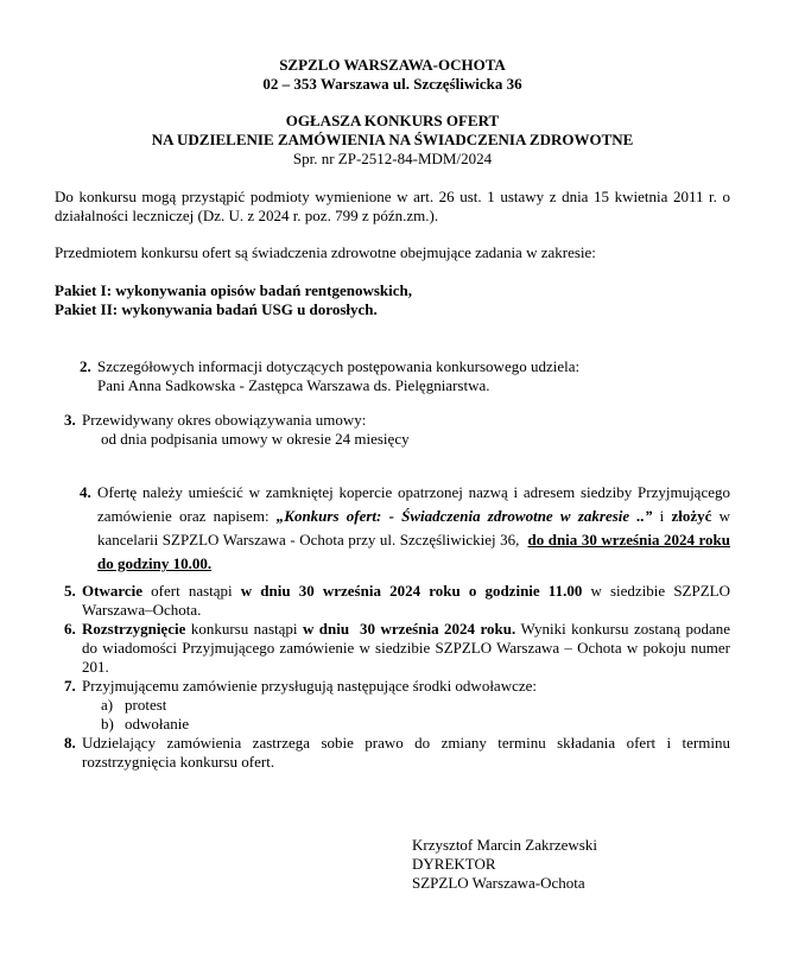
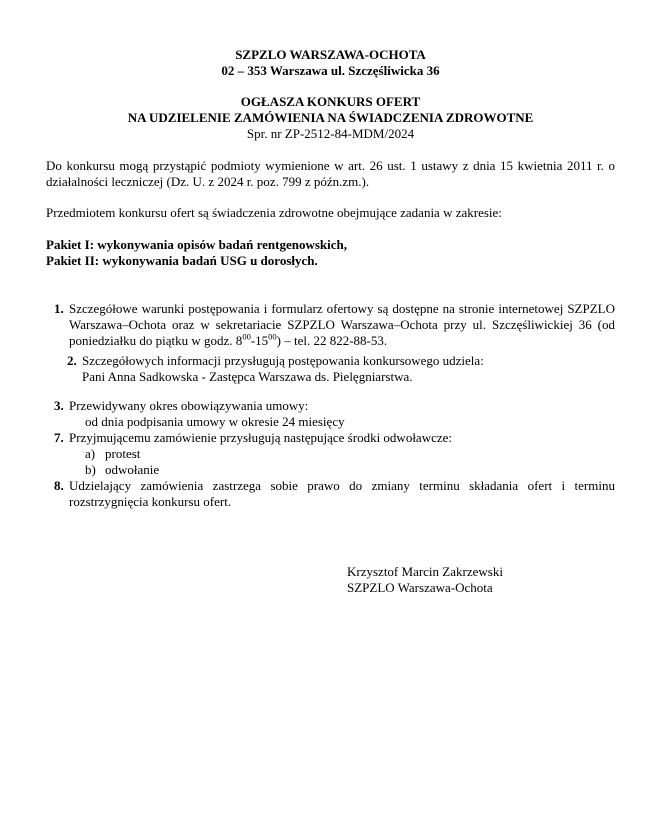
  SZPZLO WARSZAWA-OCHOTA
  02 – 353 Warszawa ul. Szczęśliwicka 36
  OGŁASZA KONKURS OFERT
  NA UDZIELENIE ZAMÓWIENIA NA ŚWIADCZENIA ZDROWOTNE
  Spr. nr ZP-2512-84-MDM/2024
  Do konkursu mogą przystąpić podmioty wymienione w art. 26 ust. 1 ustawy z dnia 15 kwietnia 2011 r. o działalności leczniczej (Dz. U. z 2024 r. poz. 799 z późn.zm.).
  Przedmiotem konkursu ofert są świadczenia zdrowotne obejmujące zadania w zakresie:
  Pakiet I: wykonywania opisów badań rentgenowskich,
  Pakiet II: wykonywania badań USG u dorosłych.
+ 1.
+ Szczegółowe warunki postępowania i formularz ofertowy są dostępne na stronie internetowej SZPZLO Warszawa–Ochota oraz w sekretariacie SZPZLO Warszawa–Ochota przy ul. Szczęśliwickiej 36 (od poniedziałku do piątku w godz. 800-1500) – tel. 22 822-88-53.
  2.
- Szczegółowych informacji dotyczących postępowania konkursowego udziela:
+ Szczegółowych informacji przysługują postępowania konkursowego udziela:
  Pani Anna Sadkowska - Zastępca Warszawa ds. Pielęgniarstwa.
  3.
  Przewidywany okres obowiązywania umowy:
  od dnia podpisania umowy w okresie 24 miesięcy
- 4.
- Ofertę należy umieścić w zamkniętej kopercie opatrzonej nazwą i adresem siedziby Przyjmującego zamówienie oraz napisem: „Konkurs ofert: - Świadczenia zdrowotne w zakresie ..” i złożyć w kancelarii SZPZLO Warszawa - Ochota przy ul. Szczęśliwickiej 36, do dnia 30 września 2024 roku do godziny 10.00.
- 5.
- Otwarcie ofert nastąpi w dniu 30 września 2024 roku o godzinie 11.00 w siedzibie SZPZLO Warszawa–Ochota.
- 6.
- Rozstrzygnięcie konkursu nastąpi w dniu 30 września 2024 roku. Wyniki konkursu zostaną podane do wiadomości Przyjmującego zamówienie w siedzibie SZPZLO Warszawa – Ochota w pokoju numer 201.
  7.
  Przyjmującemu zamówienie przysługują następujące środki odwoławcze:
  a)
  protest
  b)
  odwołanie
  8.
  Udzielający zamówienia zastrzega sobie prawo do zmiany terminu składania ofert i terminu rozstrzygnięcia konkursu ofert.
  Krzysztof Marcin Zakrzewski
- DYREKTOR
  SZPZLO Warszawa-Ochota
